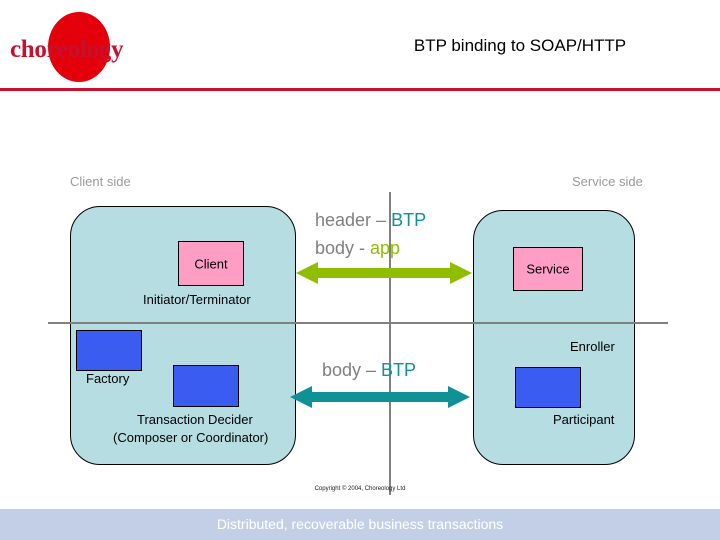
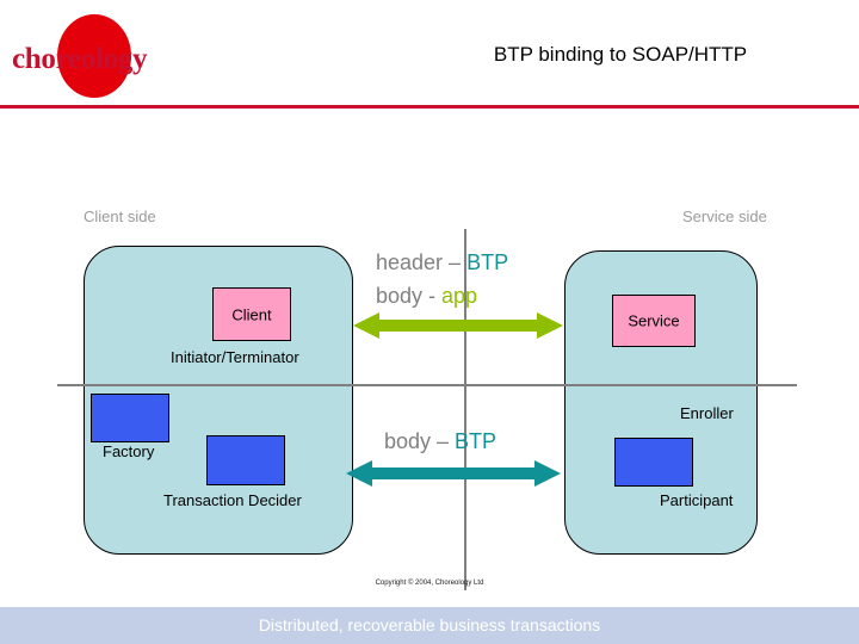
  choreology
  BTP binding to SOAP/HTTP
  Client side
  Service side
  Client
  Service
  Initiator/Terminator
  Factory
  Transaction Decider
- (Composer or Coordinator)
  Enroller
  Participant
  header – BTP
  body - app
  body – BTP
  Distributed, recoverable business transactions
